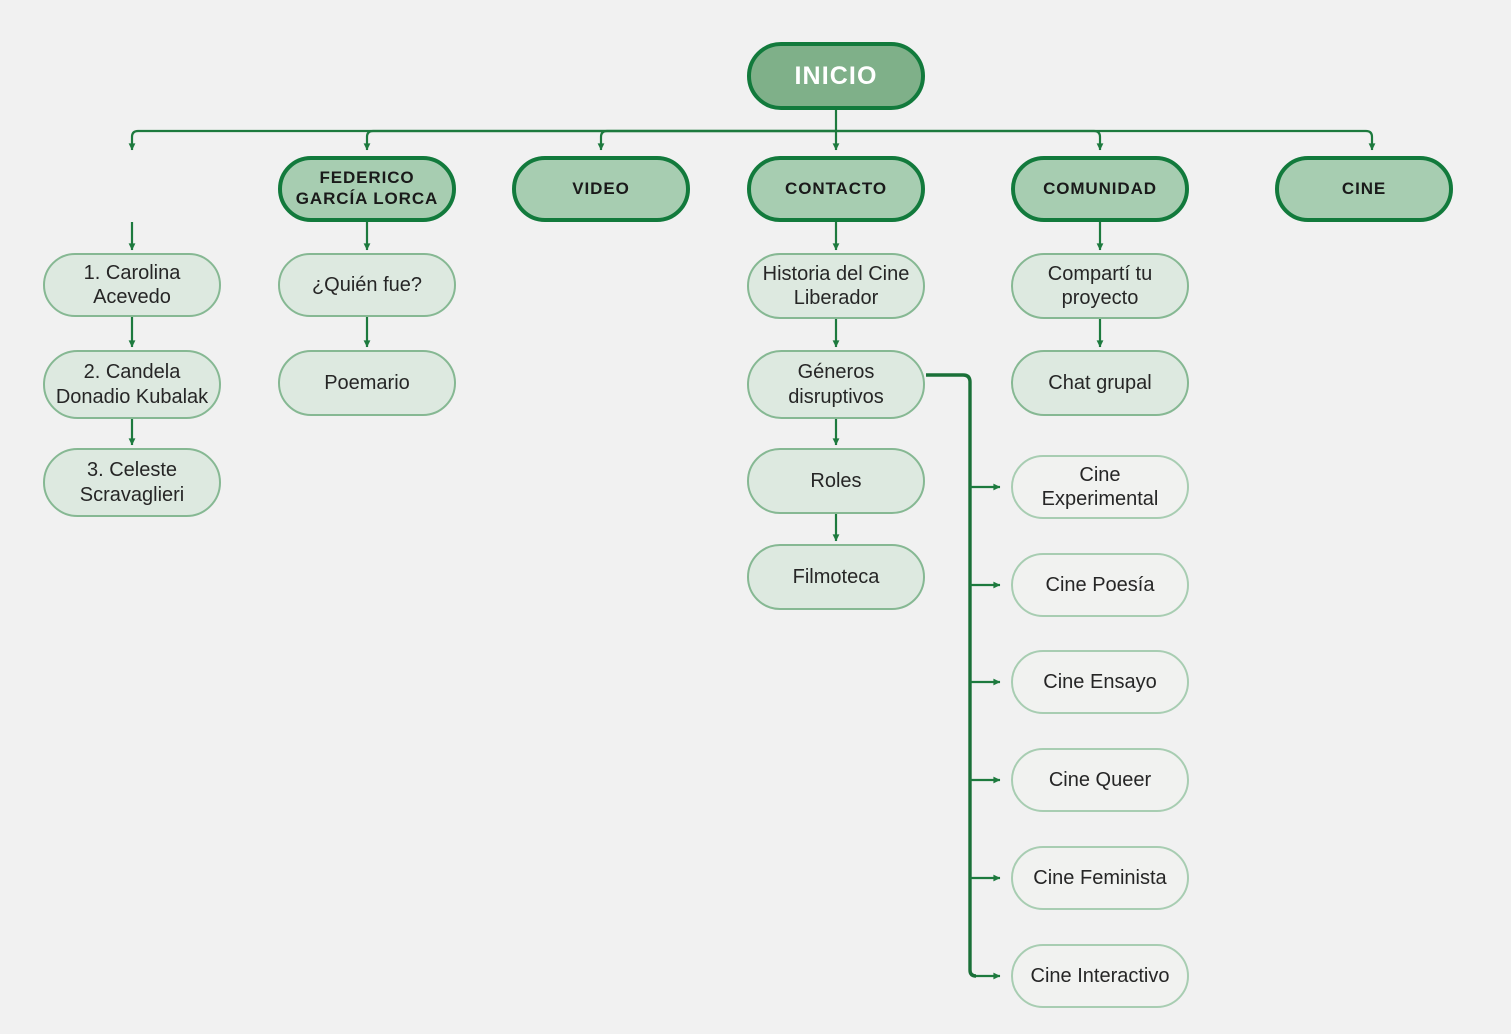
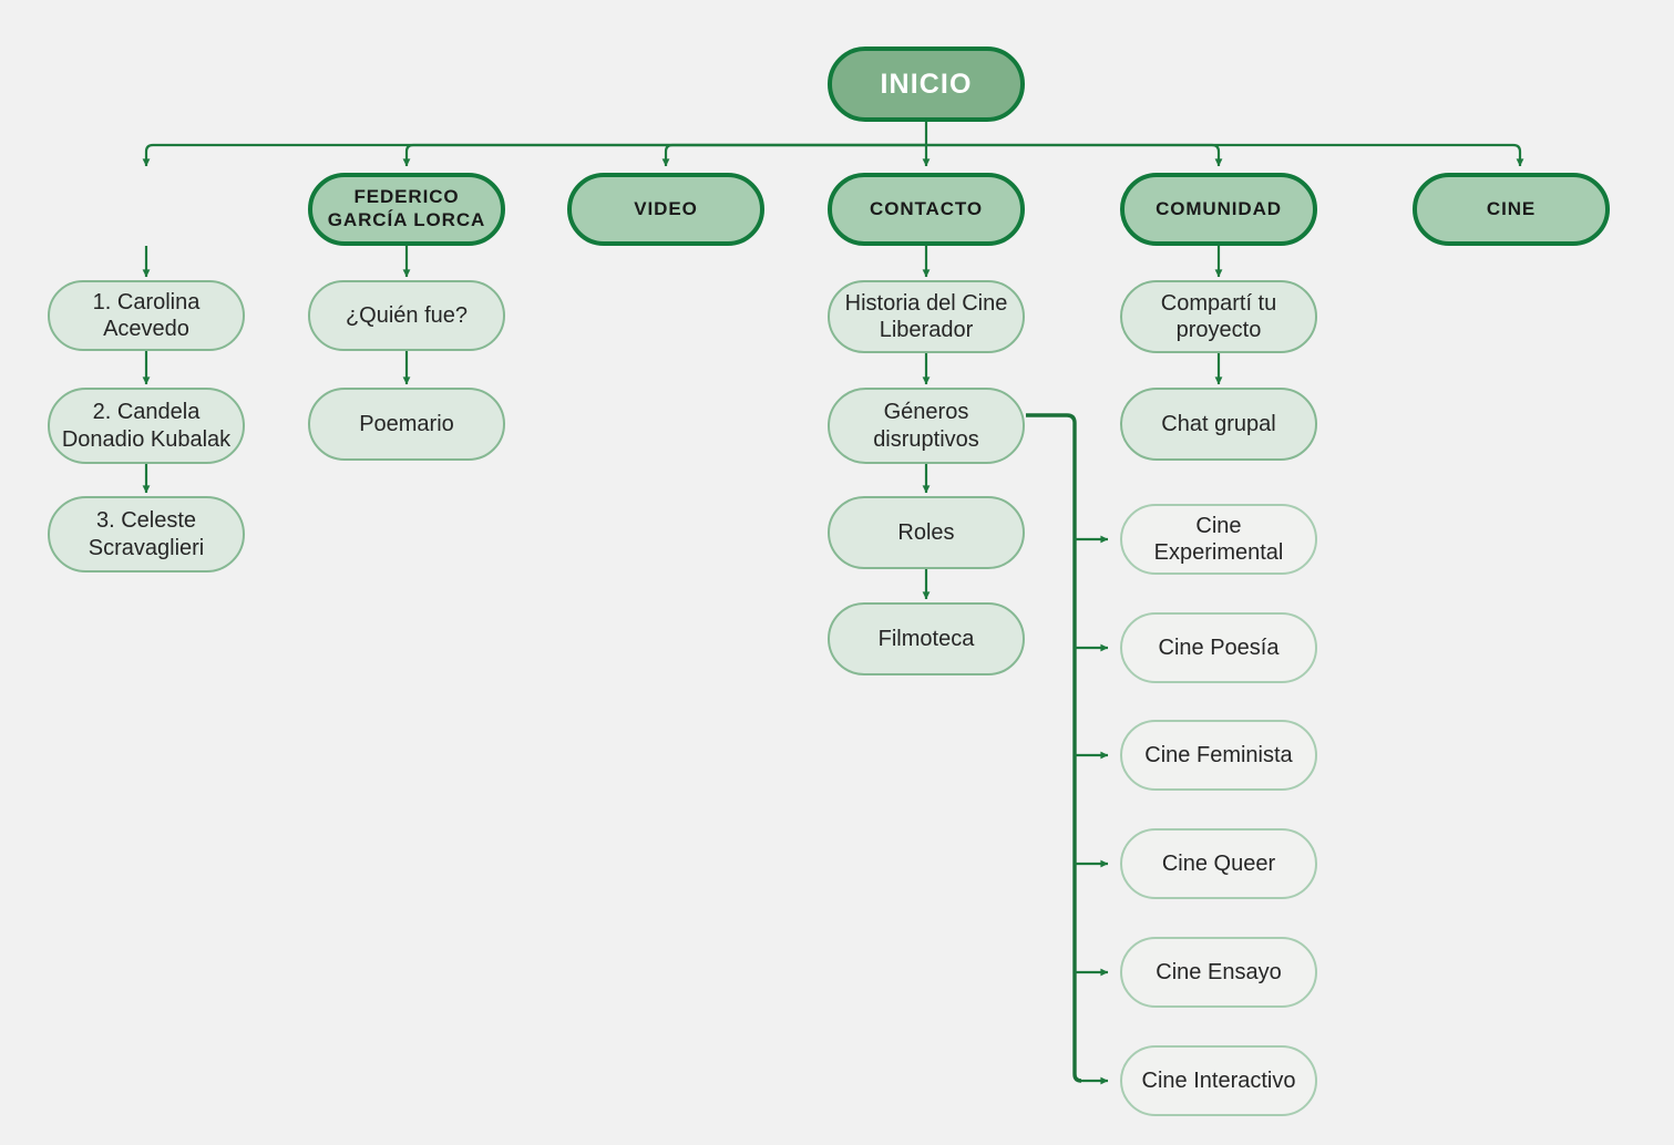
  INICIO
  FEDERICO
  GARCÍA LORCA
  VIDEO
  CONTACTO
  COMUNIDAD
  CINE
  1. Carolina Acevedo
  2. Candela
  Donadio Kubalak
  3. Celeste
  Scravaglieri
  ¿Quién fue?
  Poemario
  Historia del Cine
  Liberador
  Géneros
  disruptivos
  Roles
  Filmoteca
  Compartí tu
  proyecto
  Chat grupal
  Cine Experimental
  Cine Poesía
- Cine Ensayo
+ Cine Feminista
  Cine Queer
- Cine Feminista
+ Cine Ensayo
  Cine Interactivo
